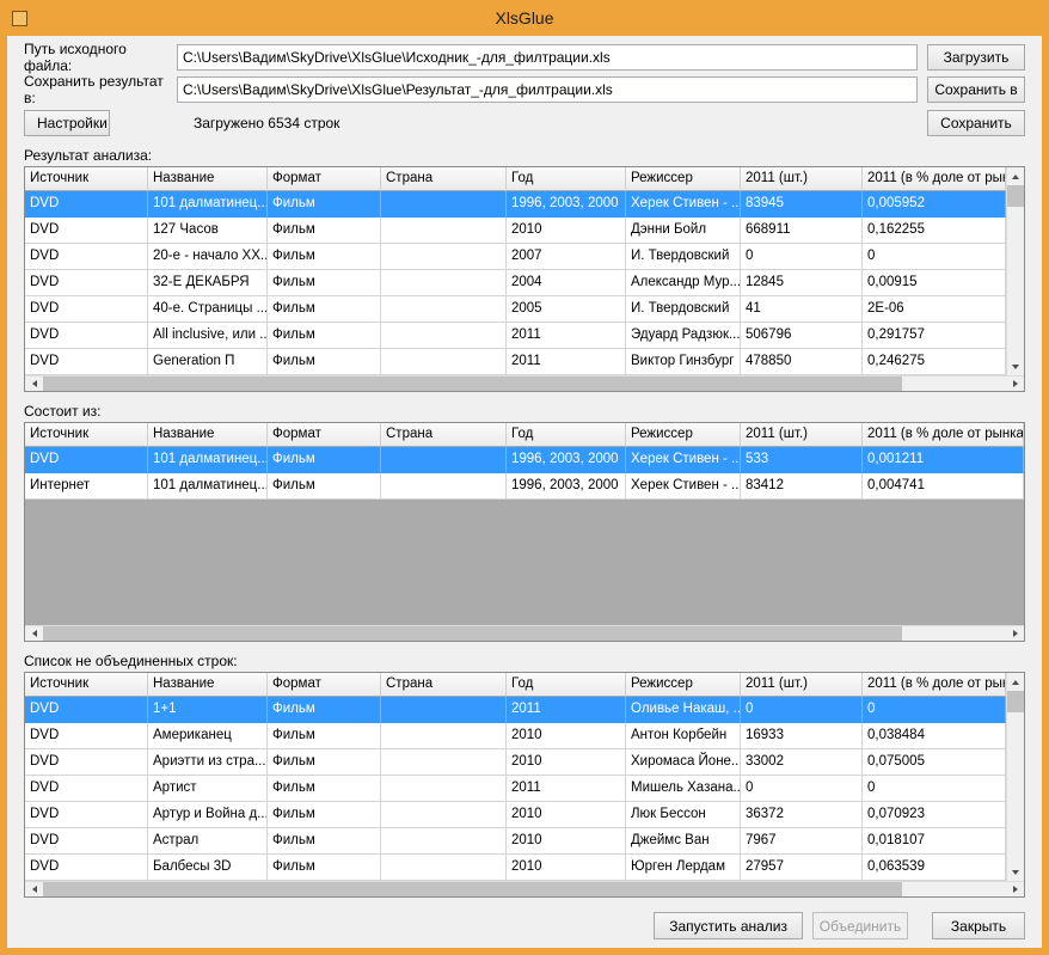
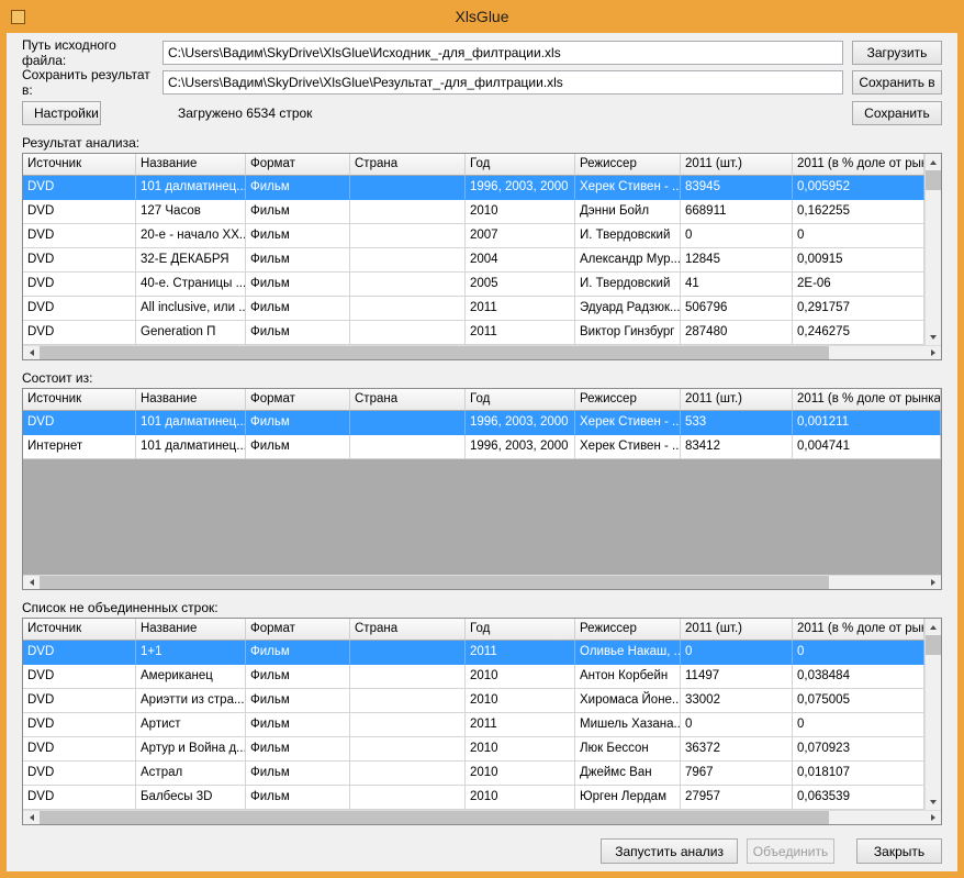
  XlsGlue
  Путь исходного файла:
  C:\Users\Вадим\SkyDrive\XlsGlue\Исходник_-для_филтрации.xls
  Загрузить
  Сохранить результат в:
  C:\Users\Вадим\SkyDrive\XlsGlue\Результат_-для_филтрации.xls
  Сохранить в
  Настройки
  Загружено 6534 строк
  Сохранить
  Результат анализа:
  Источник
  Название
  Формат
  Страна
  Год
  Режиссер
  2011 (шт.)
  2011 (в % доле от ры
  DVD
  101 далматинец..
  Фильм
  1996, 2003, 2000
  Херек Стивен - ..
  83945
  0,005952
  DVD
  127 Часов
  Фильм
  2010
  Дэнни Бойл
  668911
  0,162255
  DVD
  20-е - начало XX..
  Фильм
  2007
  И. Твердовский
  0
  0
  DVD
  32-Е ДЕКАБРЯ
  Фильм
  2004
  Александр Мур...
  12845
  0,00915
  DVD
  40-е. Страницы ...
  Фильм
  2005
  И. Твердовский
  41
  2Е-06
  DVD
  All inclusive, или ..
  Фильм
  2011
  Эдуард Радзюк...
  506796
  0,291757
  DVD
  Generation П
  Фильм
  2011
  Виктор Гинзбург
- 478850
+ 287480
  0,246275
  Состоит из:
  Источник
  Название
  Формат
  Страна
  Год
  Режиссер
  2011 (шт.)
  2011 (в % доле от рынка
  DVD
  101 далматинец..
  Фильм
  1996, 2003, 2000
  Херек Стивен - ..
  533
  0,001211
  Интернет
  101 далматинец..
  Фильм
  1996, 2003, 2000
  Херек Стивен - ..
  83412
  0,004741
  Список не объединенных строк:
  Источник
  Название
  Формат
  Страна
  Год
  Режиссер
  2011 (шт.)
  2011 (в % доле от ры
  DVD
  1+1
  Фильм
  2011
  Оливье Накаш, ..
  0
  0
  DVD
  Американец
  Фильм
  2010
  Антон Корбейн
- 16933
+ 11497
  0,038484
  DVD
  Ариэтти из стра...
  Фильм
  2010
  Хиромаса Йоне..
  33002
  0,075005
  DVD
  Артист
  Фильм
  2011
  Мишель Хазана..
  0
  0
  DVD
  Артур и Война д..
  Фильм
  2010
  Люк Бессон
  36372
  0,070923
  DVD
  Астрал
  Фильм
  2010
  Джеймс Ван
  7967
  0,018107
  DVD
  Балбесы 3D
  Фильм
  2010
  Юрген Лердам
  27957
  0,063539
  Запустить анализ
  Объединить
  Закрыть
